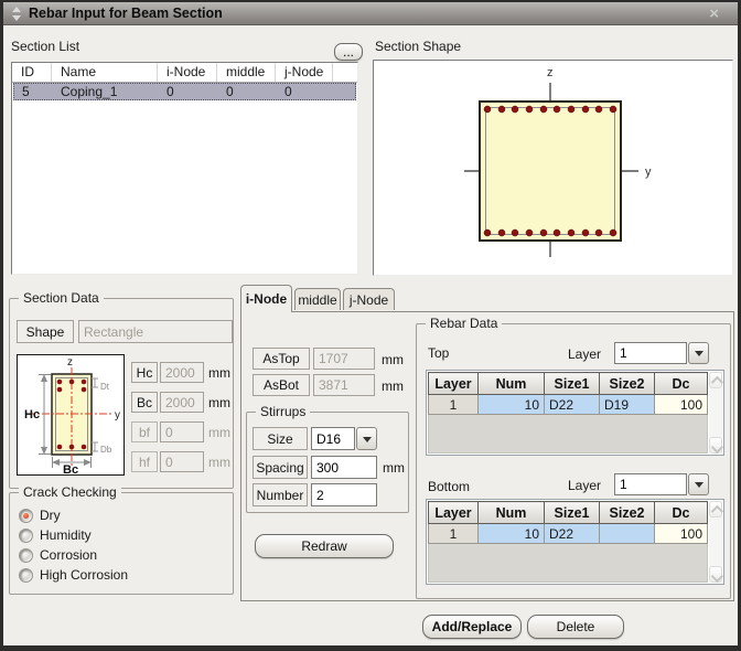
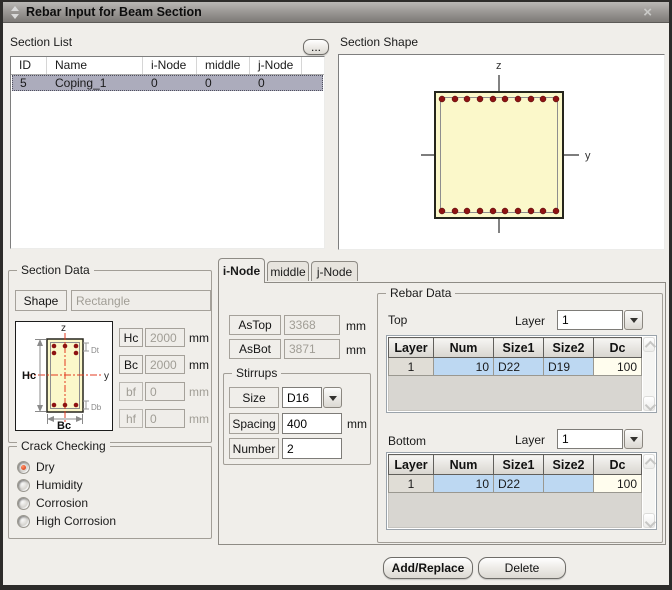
  Rebar Input for Beam Section
  ×
  Section List
  ...
  ID
  Name
  i-Node
  middle
  j-Node
  5
  Coping_1
  0
  0
  0
  Section Shape
  z
  y
  Section Data
  Shape
  Rectangle
  z
  y
  Hc
  Bc
  Dt
  Db
  Hc
  2000
  mm
  Bc
  2000
  mm
  bf
  0
  mm
  hf
  0
  mm
  Crack Checking
  Dry
  Humidity
  Corrosion
  High Corrosion
  i-Node
  middle
  j-Node
  AsTop
- 1707
+ 3368
  mm
  AsBot
  3871
  mm
  Stirrups
  Size
  D16
  Spacing
- 300
+ 400
  mm
  Number
  2
- Redraw
  Rebar Data
  Top
  Layer
  1
  Layer	Num	Size1	Size2	Dc
  1	10	D22	D19	100
  Bottom
  Layer
  1
  Layer	Num	Size1	Size2	Dc
  1	10	D22		100
  Add/Replace
  Delete
